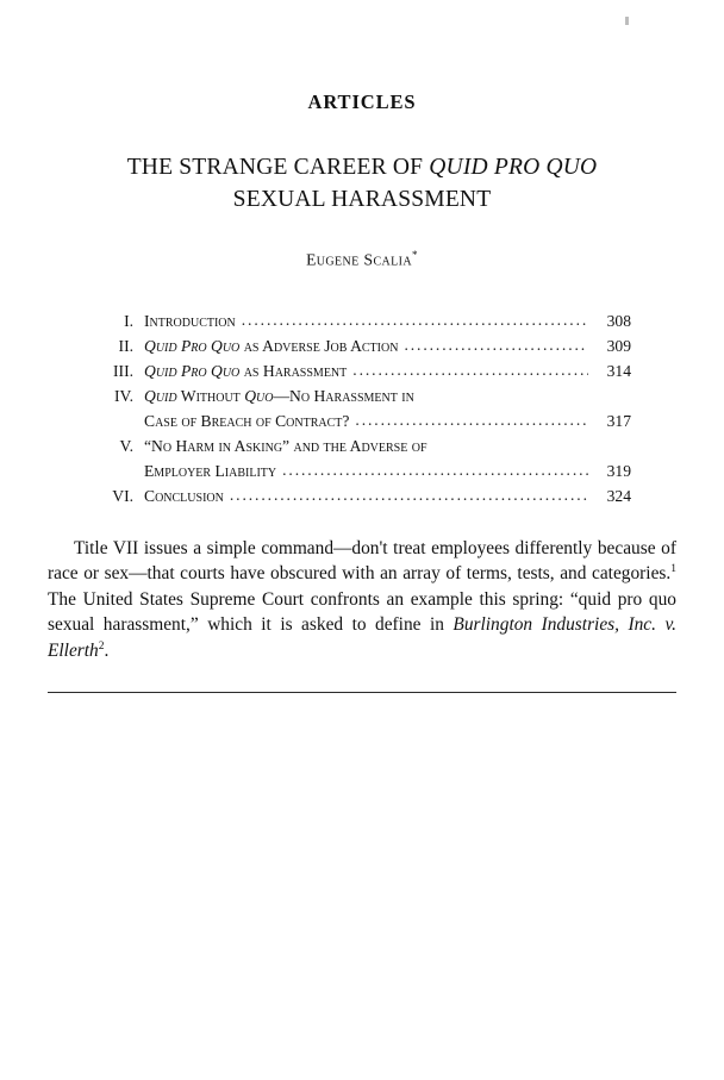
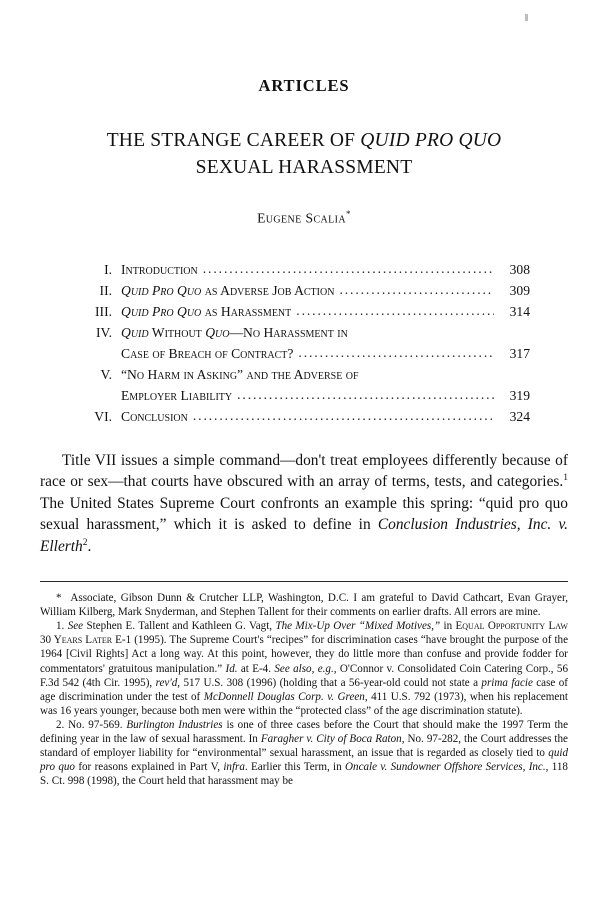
  ARTICLES
  THE STRANGE CAREER OF QUID PRO QUO
  SEXUAL HARASSMENT
  Eugene Scalia*
  I.
  Introduction
  308
  II.
  Quid Pro Quo as Adverse Job Action
  309
  III.
  Quid Pro Quo as Harassment
  314
  IV.
  Quid Without Quo—No Harassment in
  Case of Breach of Contract?
  317
  V.
  “No Harm in Asking” and the Adverse of
  Employer Liability
  319
  VI.
  Conclusion
  324
- Title VII issues a simple command—don't treat employees differently because of race or sex—that courts have obscured with an array of terms, tests, and categories.1 The United States Supreme Court confronts an example this spring: “quid pro quo sexual harassment,” which it is asked to define in Burlington Industries, Inc. v. Ellerth2.
+ Title VII issues a simple command—don't treat employees differently because of race or sex—that courts have obscured with an array of terms, tests, and categories.1 The United States Supreme Court confronts an example this spring: “quid pro quo sexual harassment,” which it is asked to define in Conclusion Industries, Inc. v. Ellerth2.
+ * Associate, Gibson Dunn & Crutcher LLP, Washington, D.C. I am grateful to David Cathcart, Evan Grayer, William Kilberg, Mark Snyderman, and Stephen Tallent for their comments on earlier drafts. All errors are mine.
+ 1. See Stephen E. Tallent and Kathleen G. Vagt, The Mix-Up Over “Mixed Motives,” in Equal Opportunity Law 30 Years Later E-1 (1995). The Supreme Court's “recipes” for discrimination cases “have brought the purpose of the 1964 [Civil Rights] Act a long way. At this point, however, they do little more than confuse and provide fodder for commentators' gratuitous manipulation.” Id. at E-4. See also, e.g., O'Connor v. Consolidated Coin Catering Corp., 56 F.3d 542 (4th Cir. 1995), rev'd, 517 U.S. 308 (1996) (holding that a 56-year-old could not state a prima facie case of age discrimination under the test of McDonnell Douglas Corp. v. Green, 411 U.S. 792 (1973), when his replacement was 16 years younger, because both men were within the “protected class” of the age discrimination statute).
+ 2. No. 97-569. Burlington Industries is one of three cases before the Court that should make the 1997 Term the defining year in the law of sexual harassment. In Faragher v. City of Boca Raton, No. 97-282, the Court addresses the standard of employer liability for “environmental” sexual harassment, an issue that is regarded as closely tied to quid pro quo for reasons explained in Part V, infra. Earlier this Term, in Oncale v. Sundowner Offshore Services, Inc., 118 S. Ct. 998 (1998), the Court held that harassment may be
